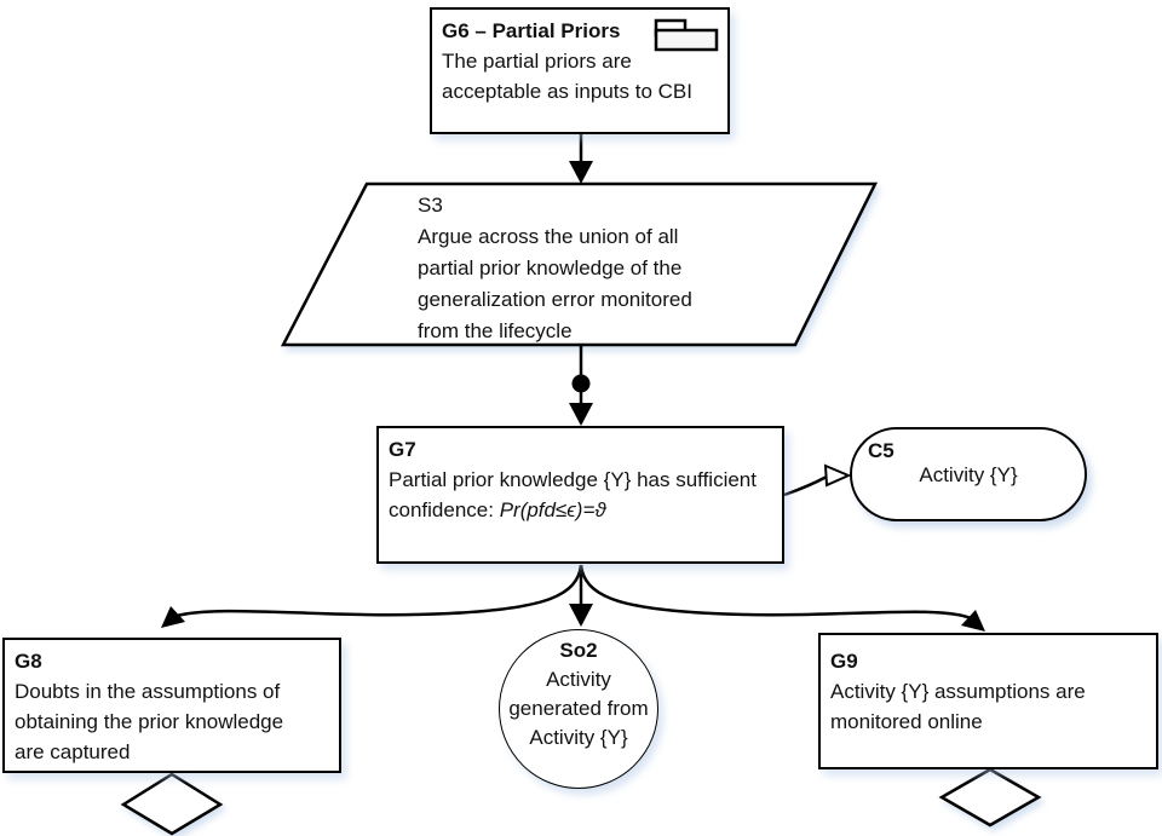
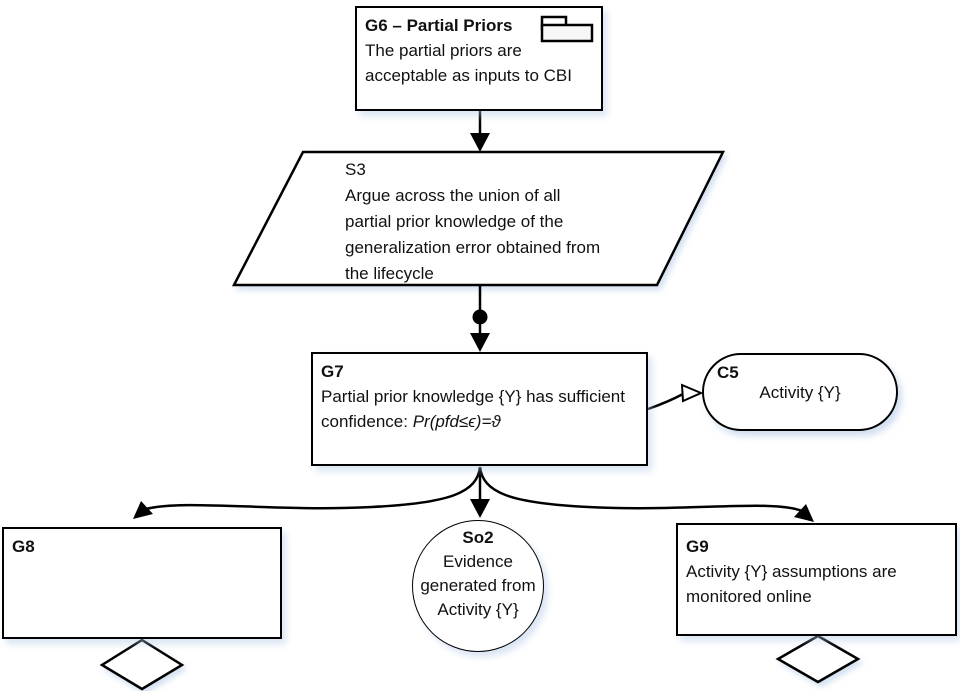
  G6 – Partial Priors
  The partial priors are acceptable as inputs to CBI
  S3
- Argue across the union of all partial prior knowledge of the generalization error monitored from the lifecycle
+ Argue across the union of all partial prior knowledge of the generalization error obtained from the lifecycle
  G7
  Partial prior knowledge {Y} has sufficient confidence: Pr(pfd≤ϵ)=ϑ
  C5
  Activity {Y}
  G8
- Doubts in the assumptions of obtaining the prior knowledge are captured
  So2
- Activity generated from Activity {Y}
+ Evidence generated from Activity {Y}
  G9
  Activity {Y} assumptions are monitored online
